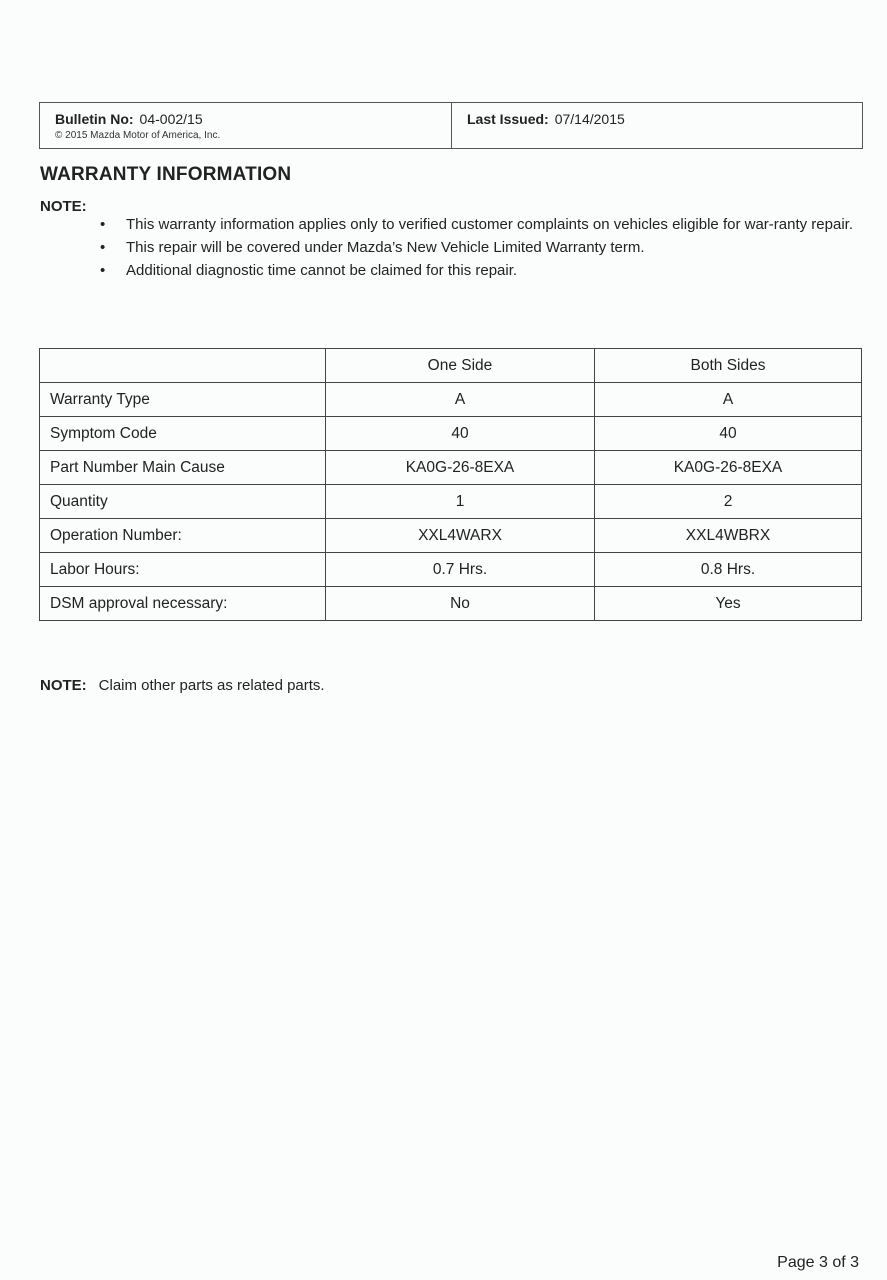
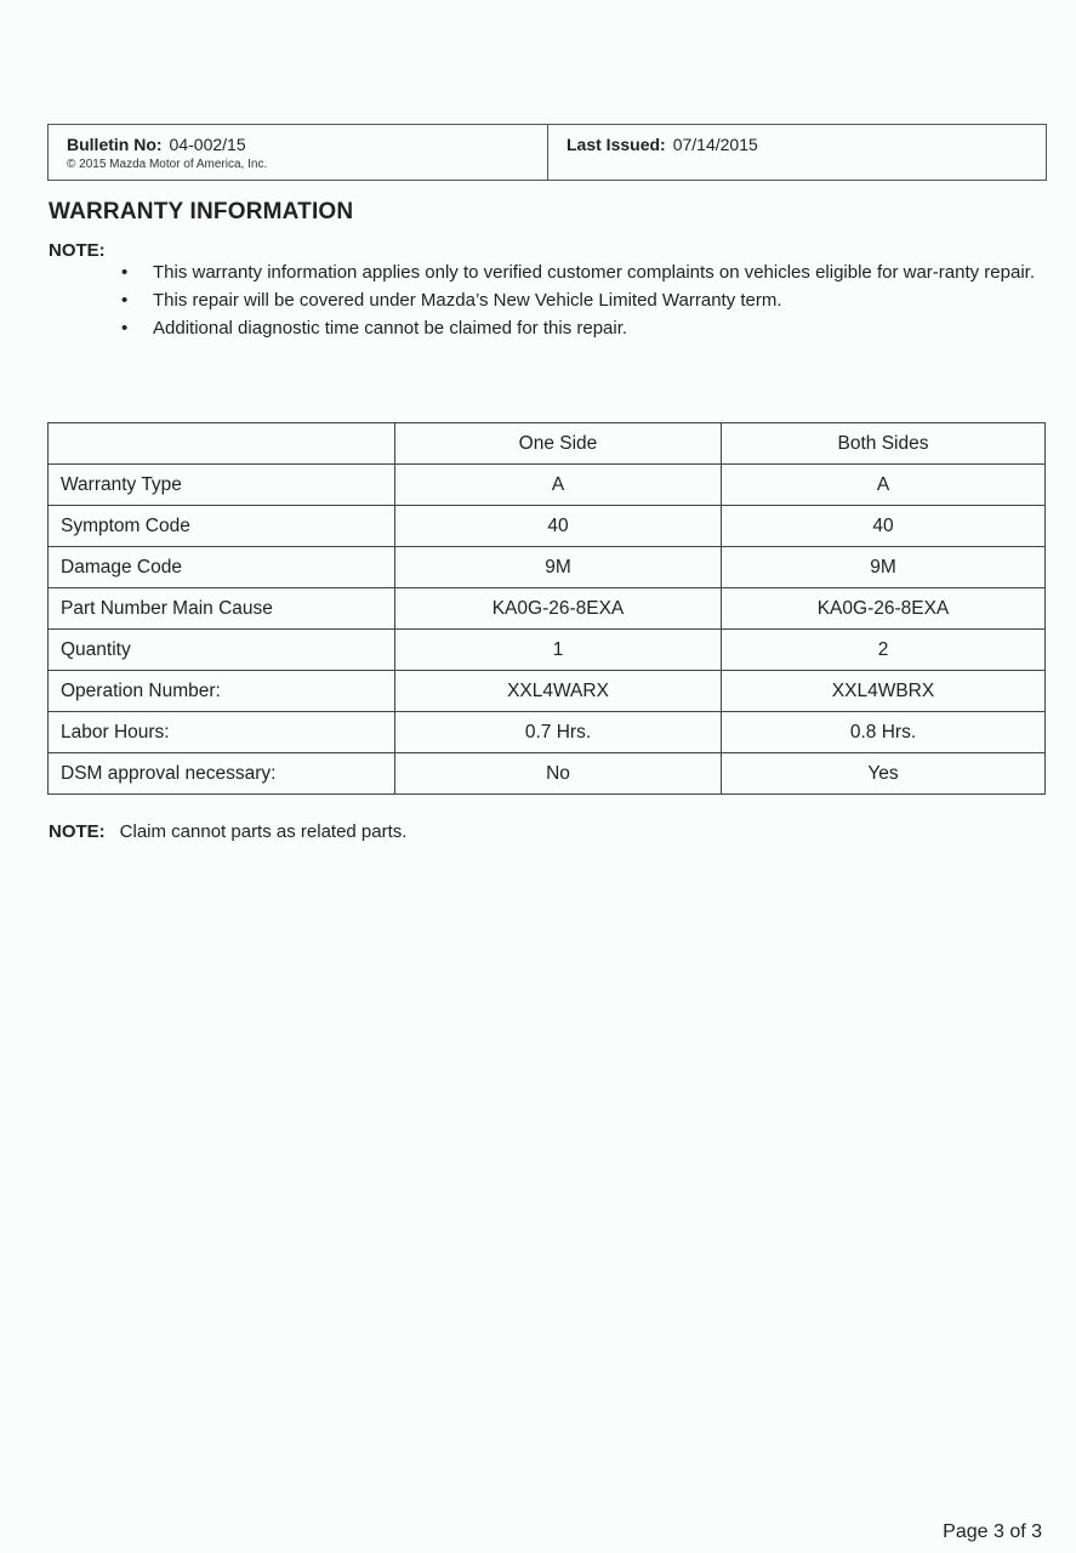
  Bulletin No: 04-002/15
  © 2015 Mazda Motor of America, Inc.
  Last Issued: 07/14/2015
  WARRANTY INFORMATION
  NOTE:
  •
  This warranty information applies only to verified customer complaints on vehicles eligible for war-ranty repair.
  •
  This repair will be covered under Mazda’s New Vehicle Limited Warranty term.
  •
  Additional diagnostic time cannot be claimed for this repair.
  	One Side	Both Sides
  Warranty Type	A	A
  Symptom Code	40	40
+ Damage Code	9M	9M
  Part Number Main Cause	KA0G-26-8EXA	KA0G-26-8EXA
  Quantity	1	2
  Operation Number:	XXL4WARX	XXL4WBRX
  Labor Hours:	0.7 Hrs.	0.8 Hrs.
  DSM approval necessary:	No	Yes
- NOTE: Claim other parts as related parts.
+ NOTE: Claim cannot parts as related parts.
  Page 3 of 3
